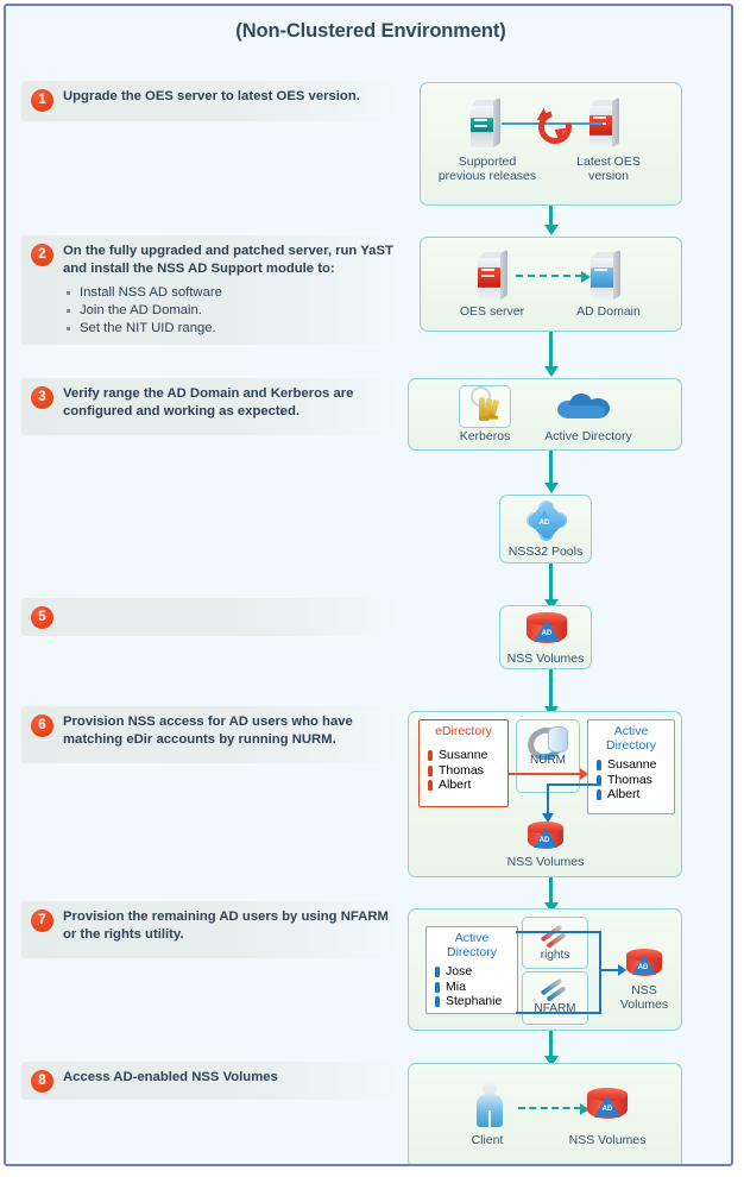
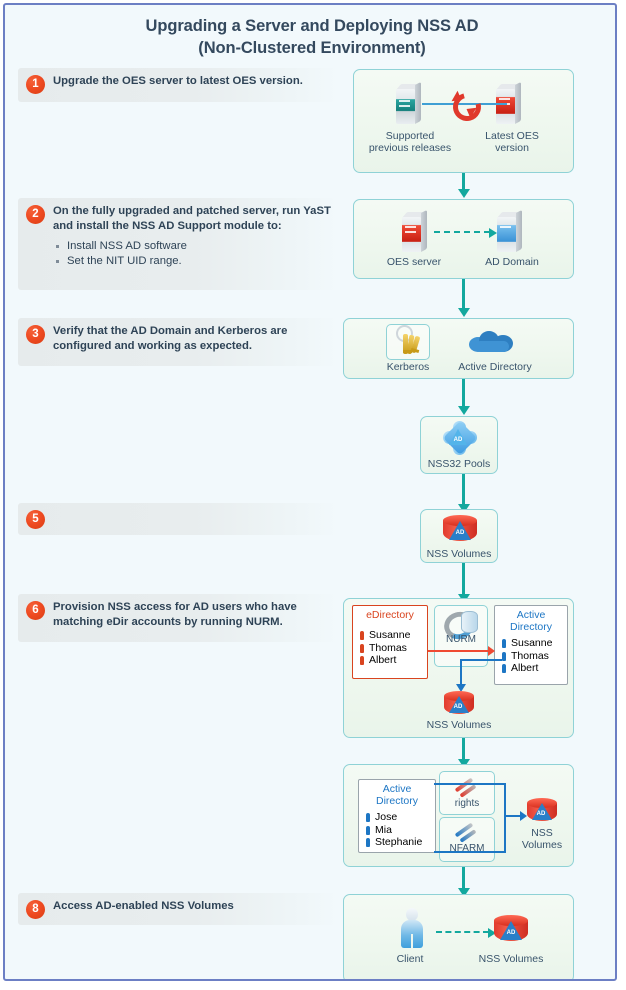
+ Upgrading a Server and Deploying NSS AD
  (Non-Clustered Environment)
  1
  Upgrade the OES server to latest OES version.
  2
  On the fully upgraded and patched server, run YaST and install the NSS AD Support module to:
  Install NSS AD software
- Join the AD Domain.
  Set the NIT UID range.
  3
- Verify range the AD Domain and Kerberos are configured and working as expected.
+ Verify that the AD Domain and Kerberos are configured and working as expected.
  5
  6
  Provision NSS access for AD users who have matching eDir accounts by running NURM.
- 7
- Provision the remaining AD users by using NFARM or the rights utility.
  8
  Access AD-enabled NSS Volumes
  Supported
  previous releases
  Latest OES
  version
  OES server
  AD Domain
  Kerberos
  Active Directory
  NSS32 Pools
  NSS Volumes
  eDirectory
  Susanne
  Thomas
  Albert
  NURM
  Active
  Directory
  Susanne
  Thomas
  Albert
  NSS Volumes
  Active
  Directory
  Jose
  Mia
  Stephanie
  rights
  NFARM
  NSS
  Volumes
  Client
  NSS Volumes
